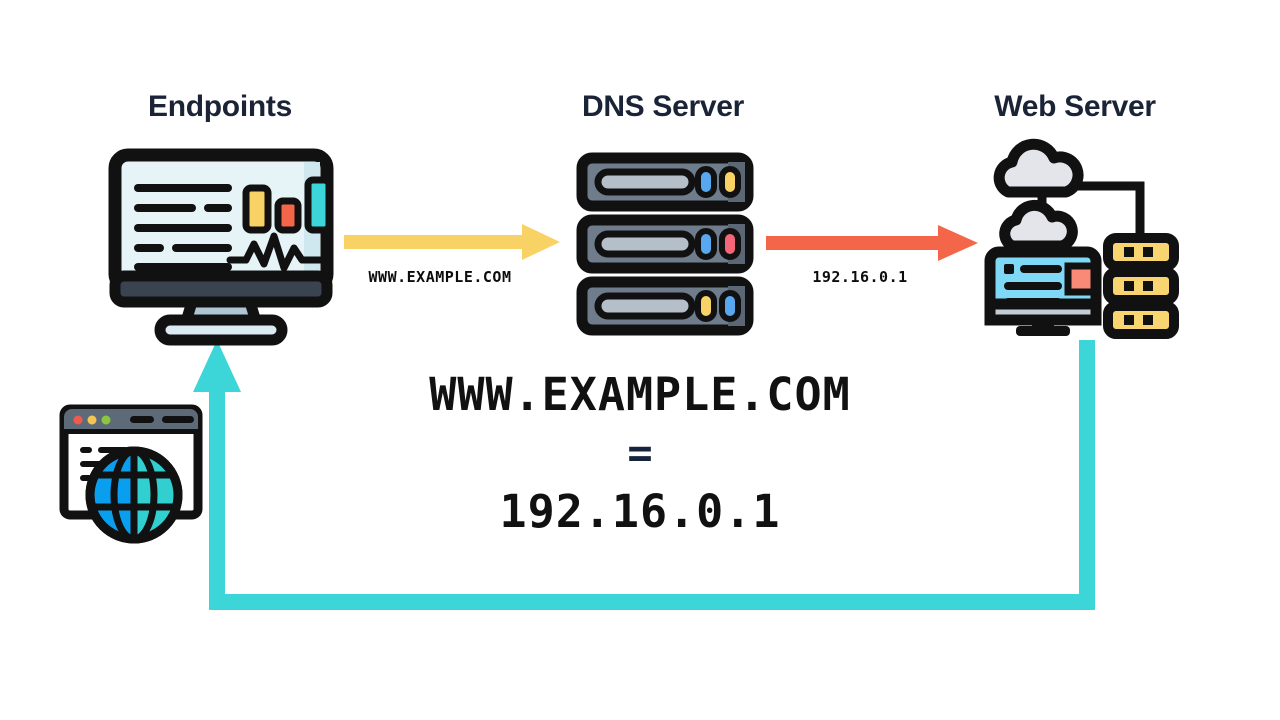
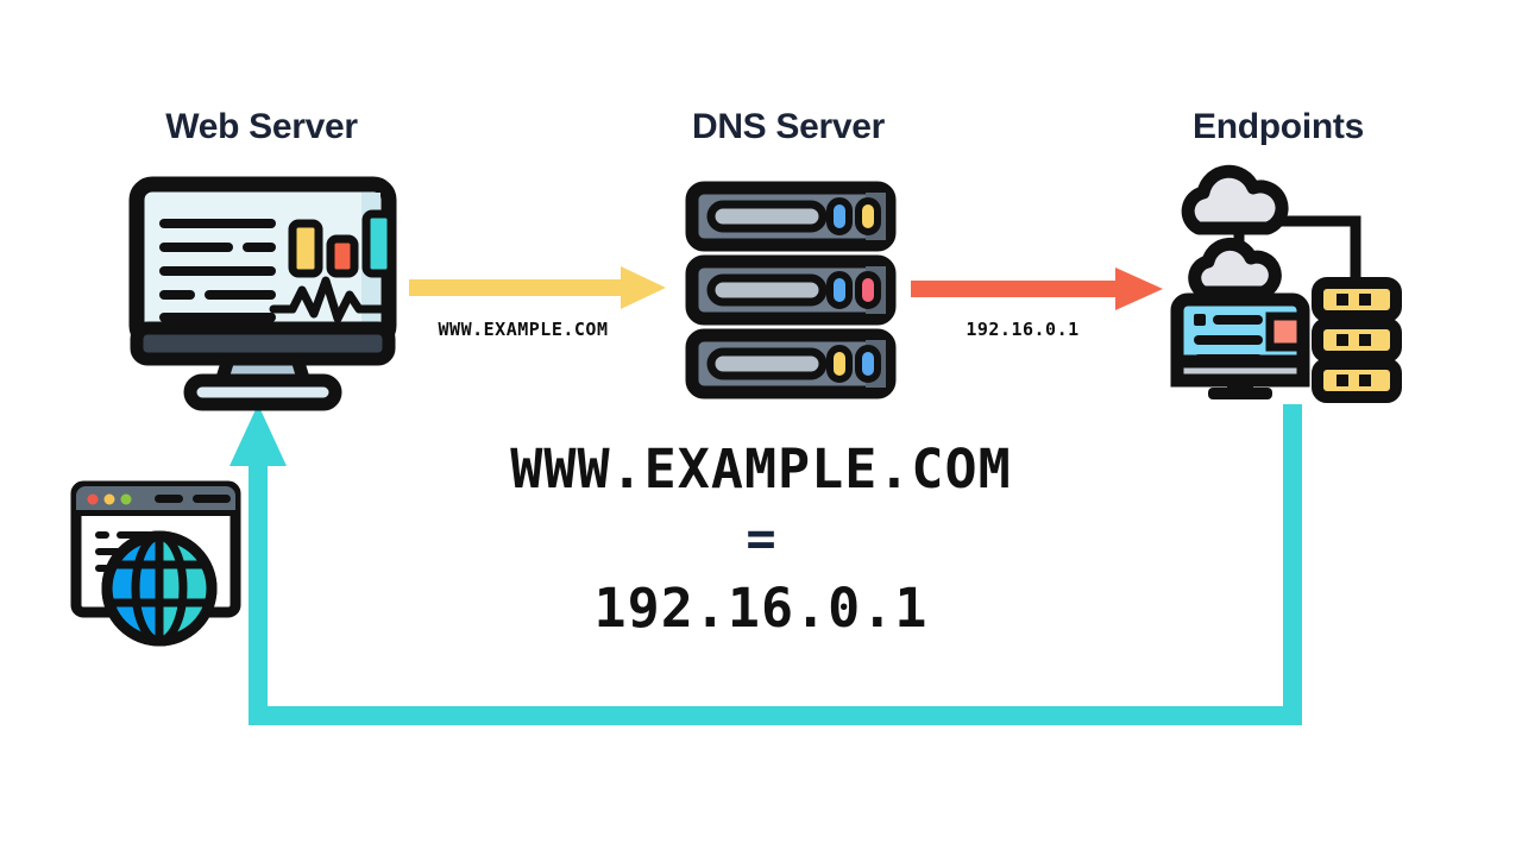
- Endpoints
+ Web Server
  DNS Server
- Web Server
+ Endpoints
  WWW.EXAMPLE.COM
  192.16.0.1
  WWW.EXAMPLE.COM
  =
  192.16.0.1
